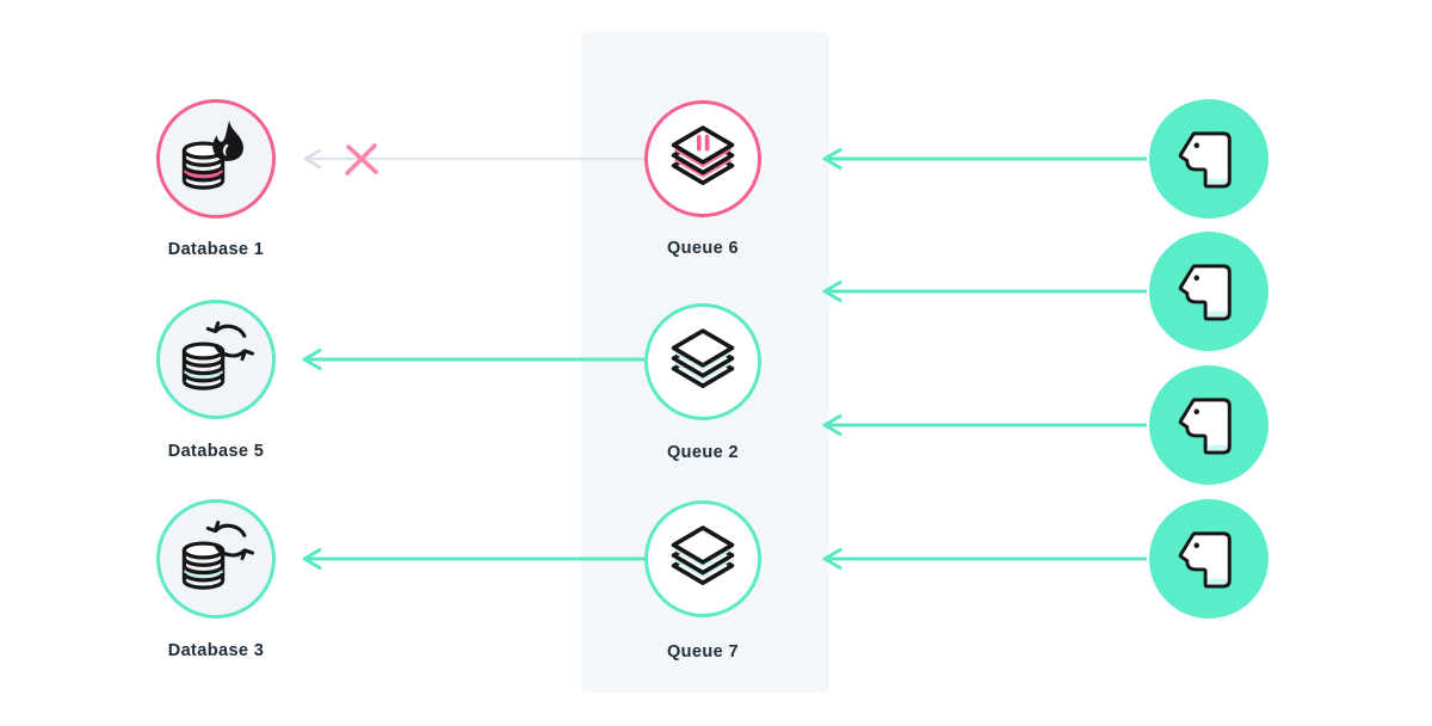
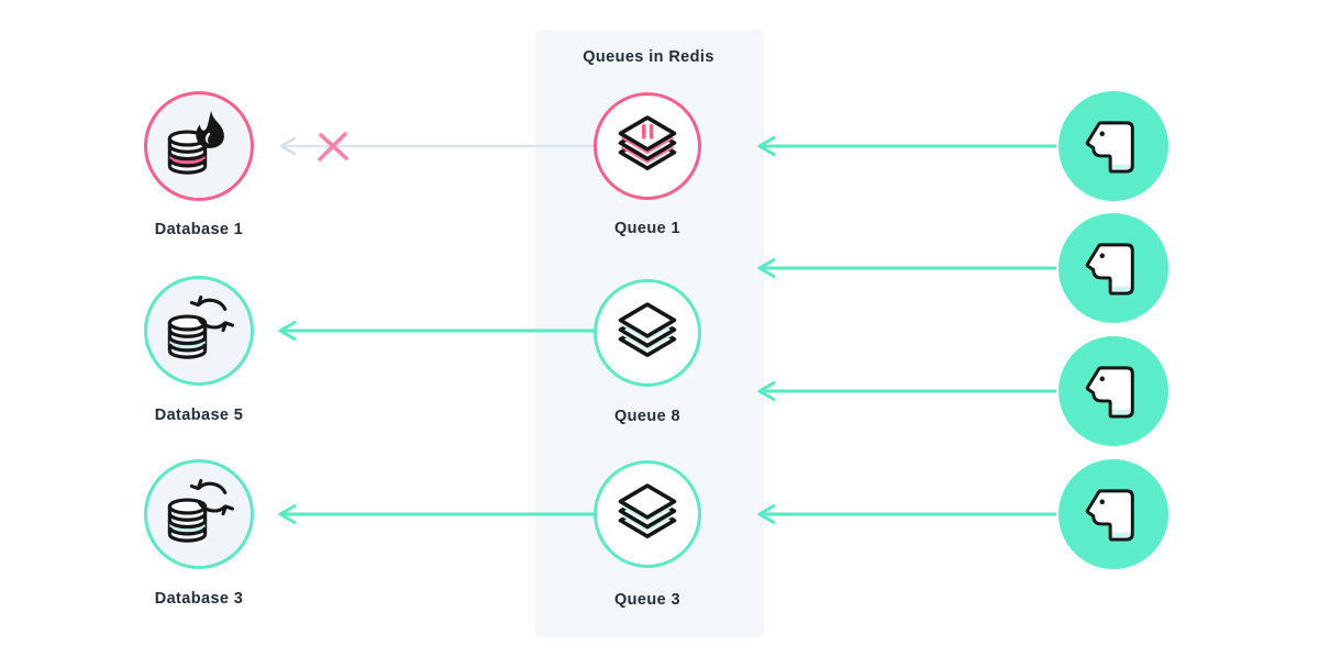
+ Queues in Redis
  Database 1
  Database 5
  Database 3
- Queue 6
+ Queue 1
- Queue 2
+ Queue 8
- Queue 7
+ Queue 3
